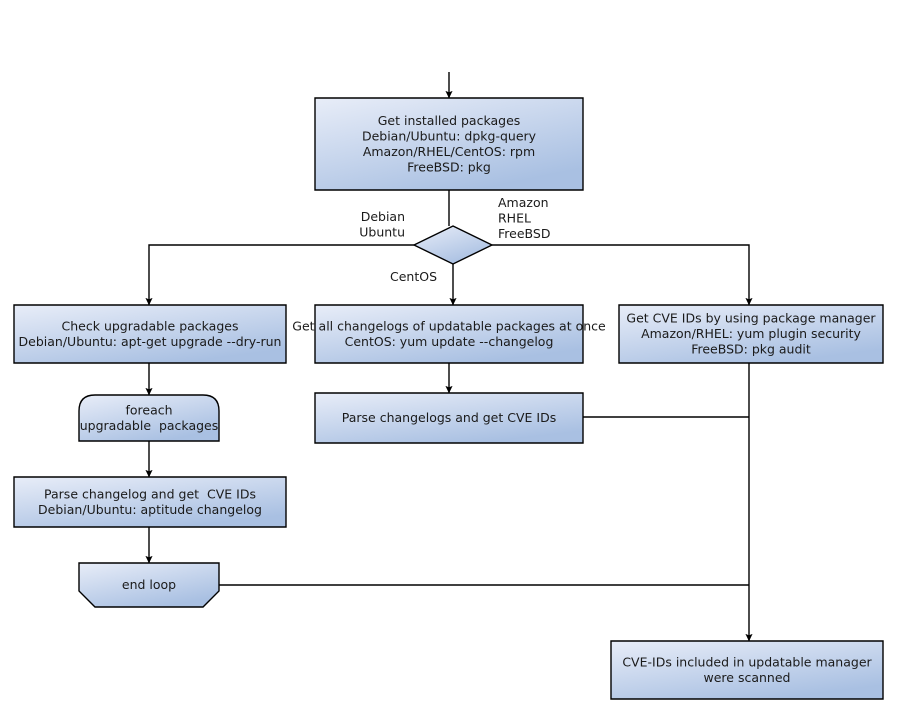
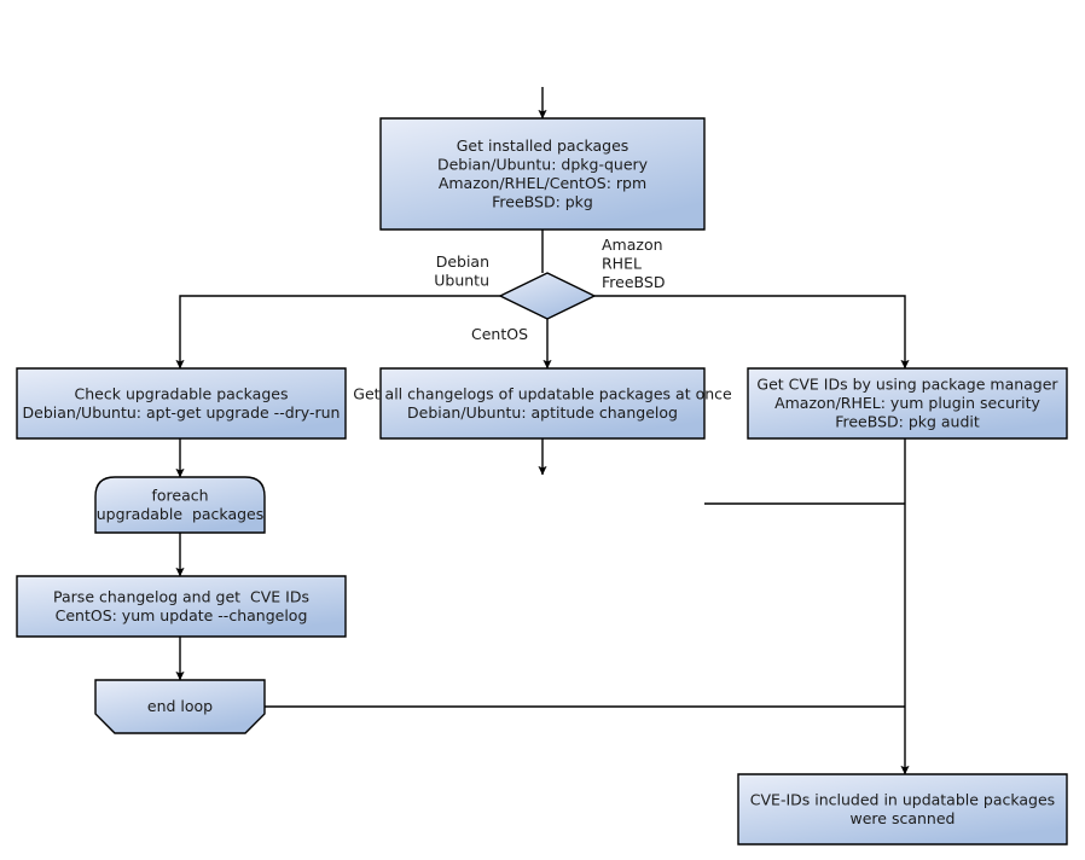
  Get installed packages Debian/Ubuntu: dpkg-query Amazon/RHEL/CentOS: rpm FreeBSD: pkg
  Check upgradable packages Debian/Ubuntu: apt-get upgrade --dry-run
- Get all changelogs of updatable packages at once CentOS: yum update --changelog
+ Get all changelogs of updatable packages at once Debian/Ubuntu: aptitude changelog
  Get CVE IDs by using package manager Amazon/RHEL: yum plugin security FreeBSD: pkg audit
  foreach upgradable packages
- Parse changelogs and get CVE IDs
- Parse changelog and get CVE IDs Debian/Ubuntu: aptitude changelog
+ Parse changelog and get CVE IDs CentOS: yum update --changelog
  end loop
- CVE-IDs included in updatable manager were scanned
+ CVE-IDs included in updatable packages were scanned
  Debian Ubuntu
  Amazon RHEL FreeBSD
  CentOS
